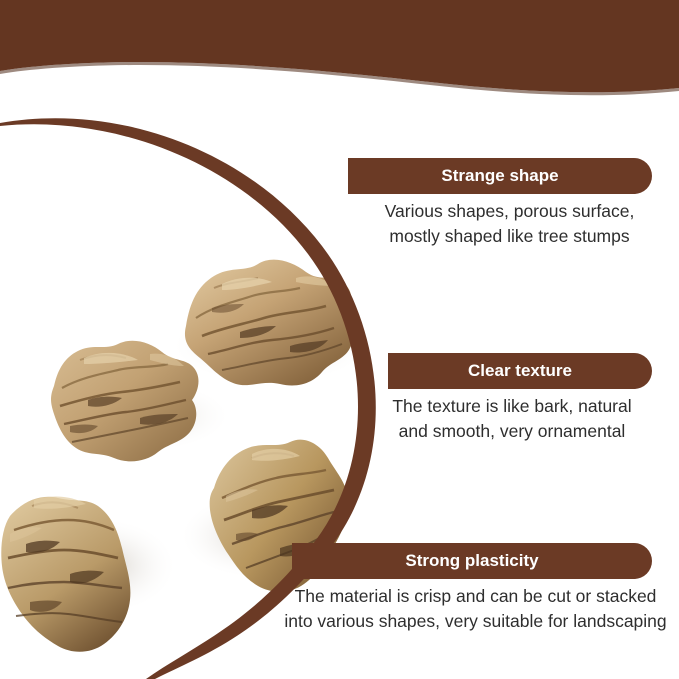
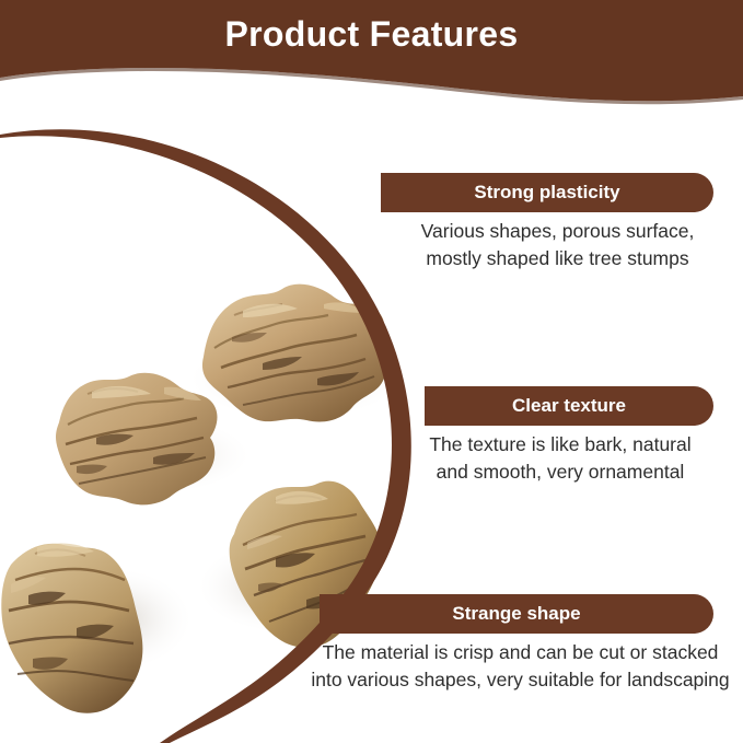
+ Product Features
- Strange shape
+ Strong plasticity
  Various shapes, porous surface,
  mostly shaped like tree stumps
  Clear texture
  The texture is like bark, natural
  and smooth, very ornamental
- Strong plasticity
+ Strange shape
  The material is crisp and can be cut or stacked
  into various shapes, very suitable for landscaping
